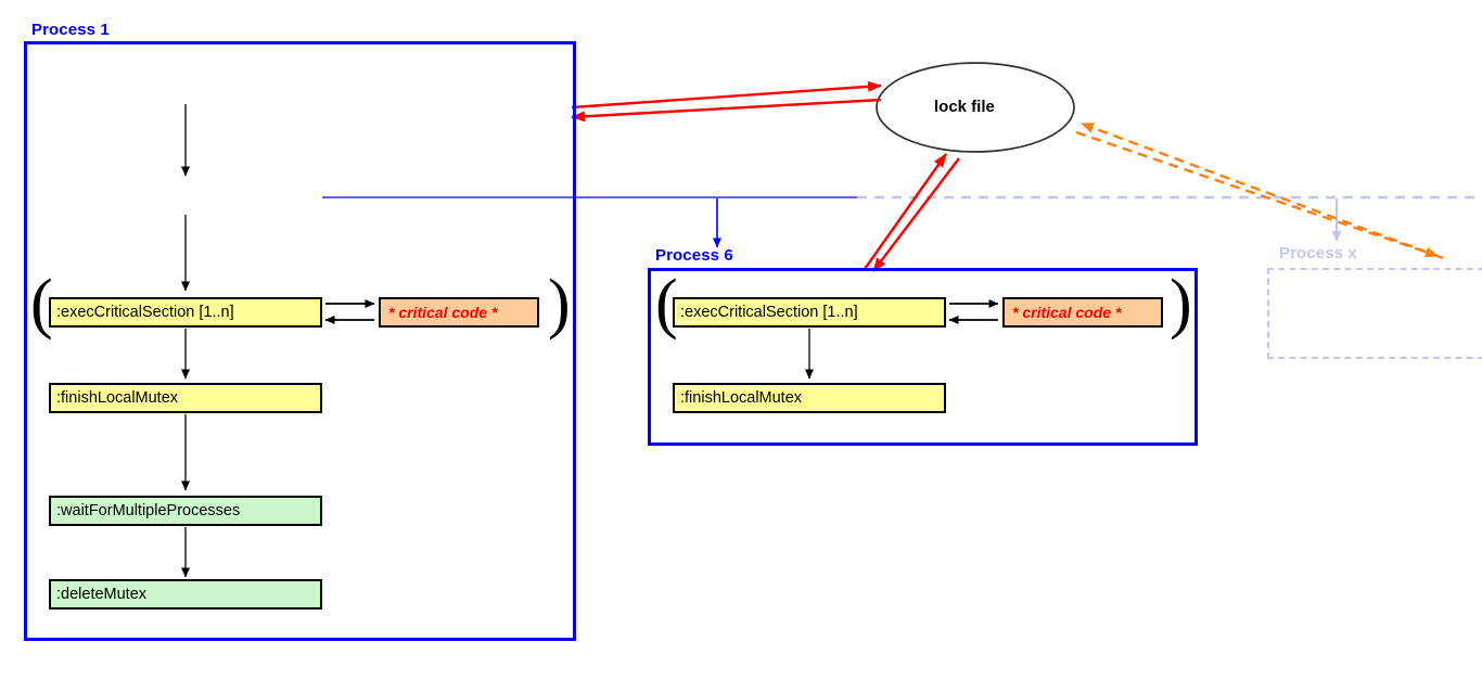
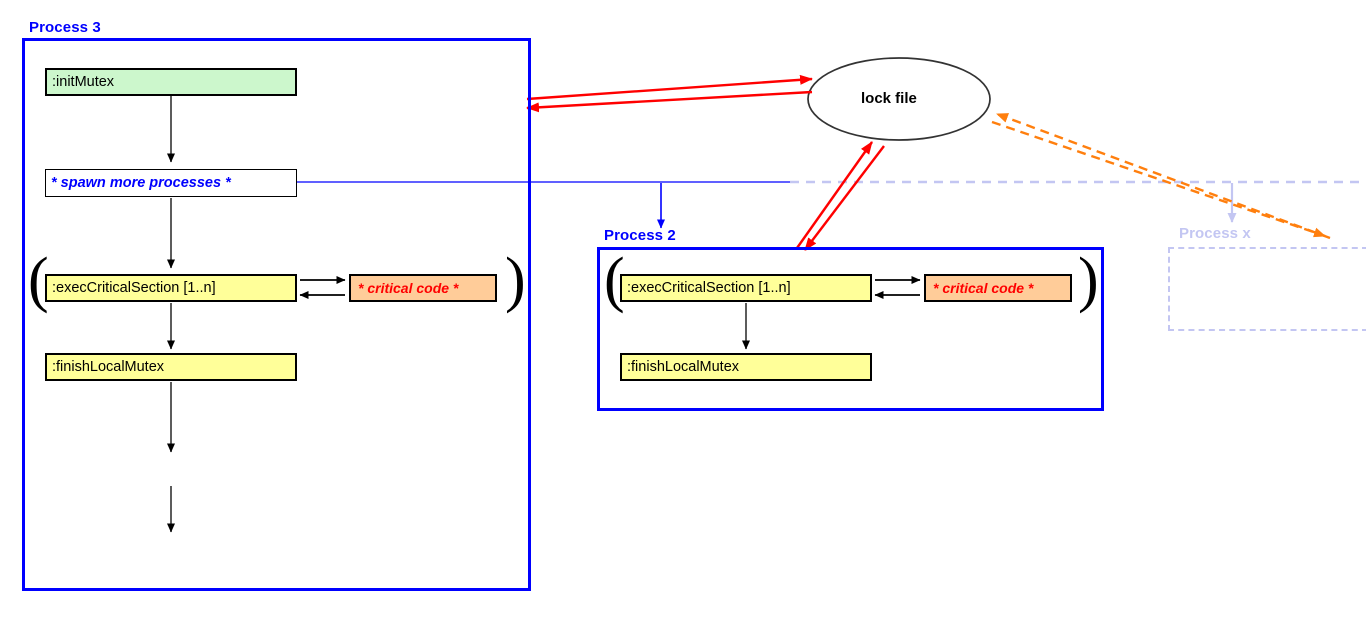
- Process 1
+ Process 3
+ :initMutex
+ * spawn more processes *
  (
  :execCriticalSection [1..n]
  * critical code *
  )
  :finishLocalMutex
- :waitForMultipleProcesses
- :deleteMutex
  lock file
- Process 6
+ Process 2
  (
  :execCriticalSection [1..n]
  * critical code *
  )
  :finishLocalMutex
  Process x
